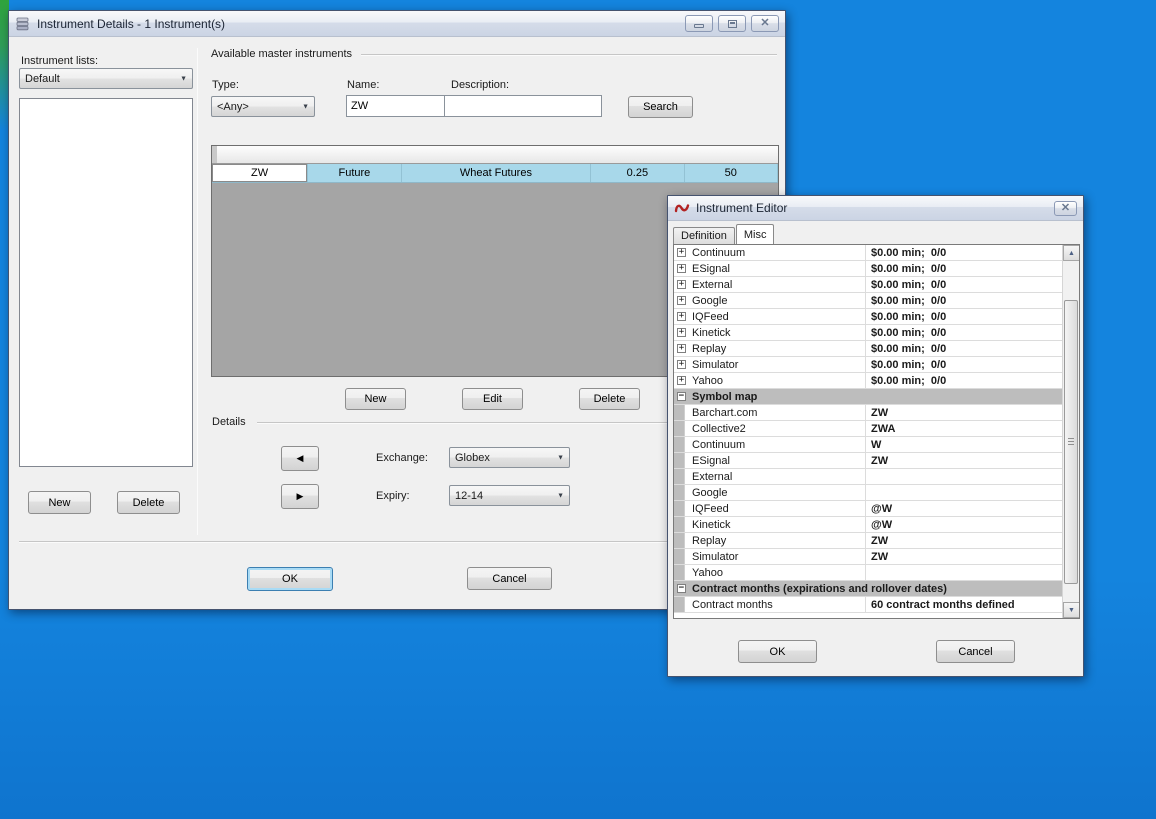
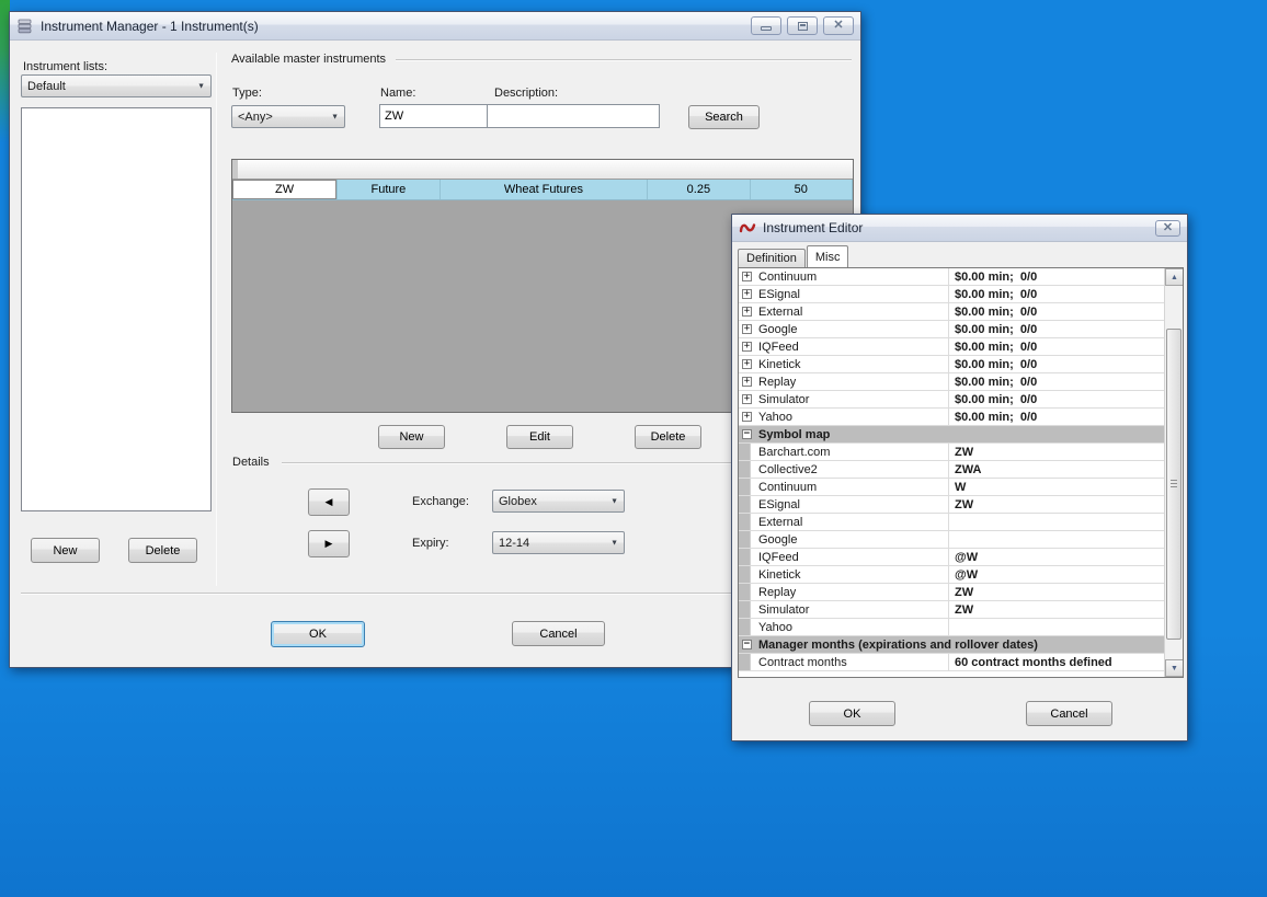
- Instrument Details - 1 Instrument(s)
+ Instrument Manager - 1 Instrument(s)
  ✕
  Instrument lists:
  Default
  New
  Delete
  Available master instruments
  Type:
  <Any>
  Name:
  ZW
  Description:
  Search
  ZW
  Future
  Wheat Futures
  0.25
  50
  New
  Edit
  Delete
  Details
  ◀
  ▶
  Exchange:
  Globex
  Expiry:
  12-14
  OK
  Cancel
  Instrument Editor
  ✕
  Definition
  Misc
  +
  Continuum
  $0.00 min; 0/0
  +
  ESignal
  $0.00 min; 0/0
  +
  External
  $0.00 min; 0/0
  +
  Google
  $0.00 min; 0/0
  +
  IQFeed
  $0.00 min; 0/0
  +
  Kinetick
  $0.00 min; 0/0
  +
  Replay
  $0.00 min; 0/0
  +
  Simulator
  $0.00 min; 0/0
  +
  Yahoo
  $0.00 min; 0/0
  −
  Symbol map
  Barchart.com
  ZW
  Collective2
  ZWA
  Continuum
  W
  ESignal
  ZW
  External
  Google
  IQFeed
  @W
  Kinetick
  @W
  Replay
  ZW
  Simulator
  ZW
  Yahoo
  −
- Contract months (expirations and rollover dates)
+ Manager months (expirations and rollover dates)
  Contract months
  60 contract months defined
  OK
  Cancel
